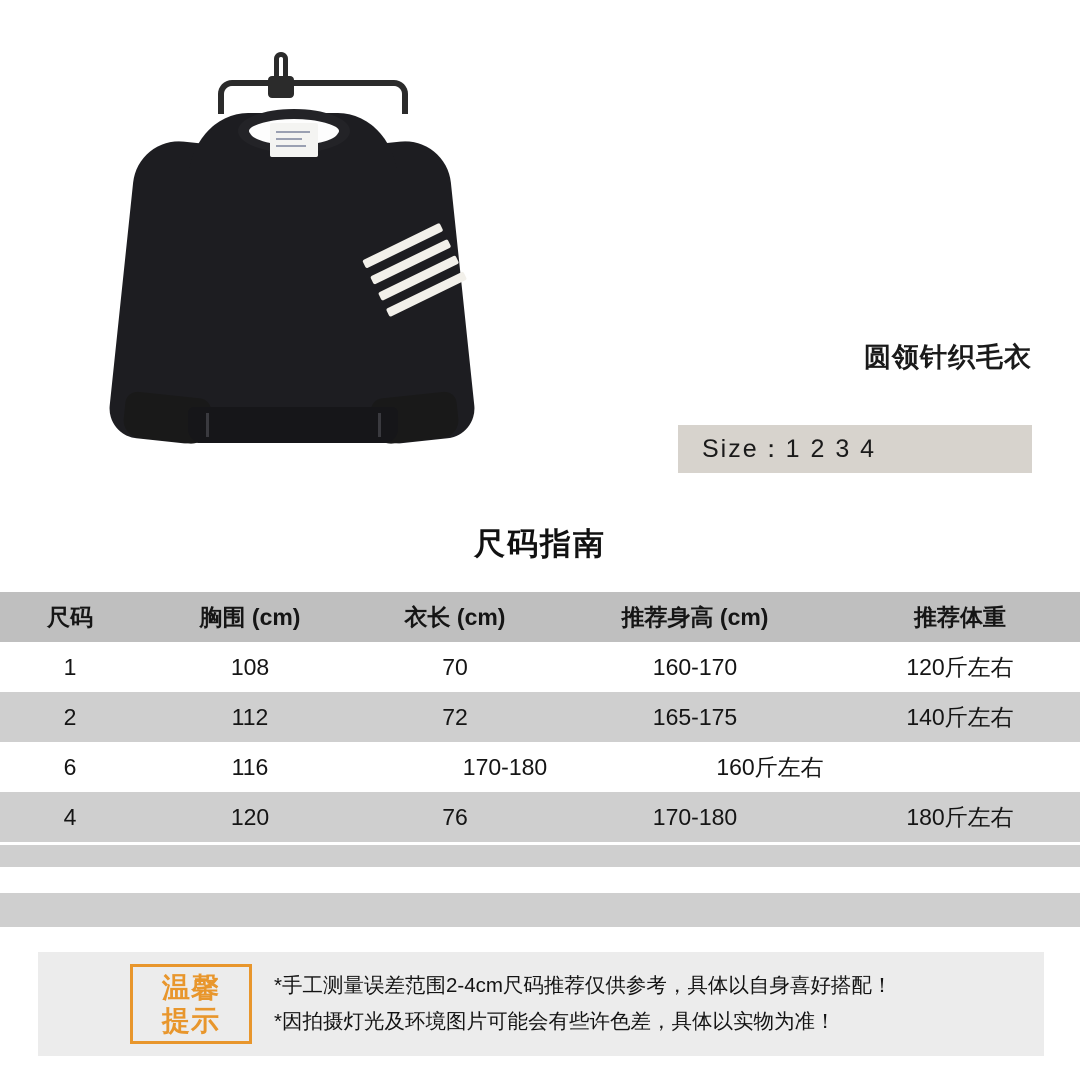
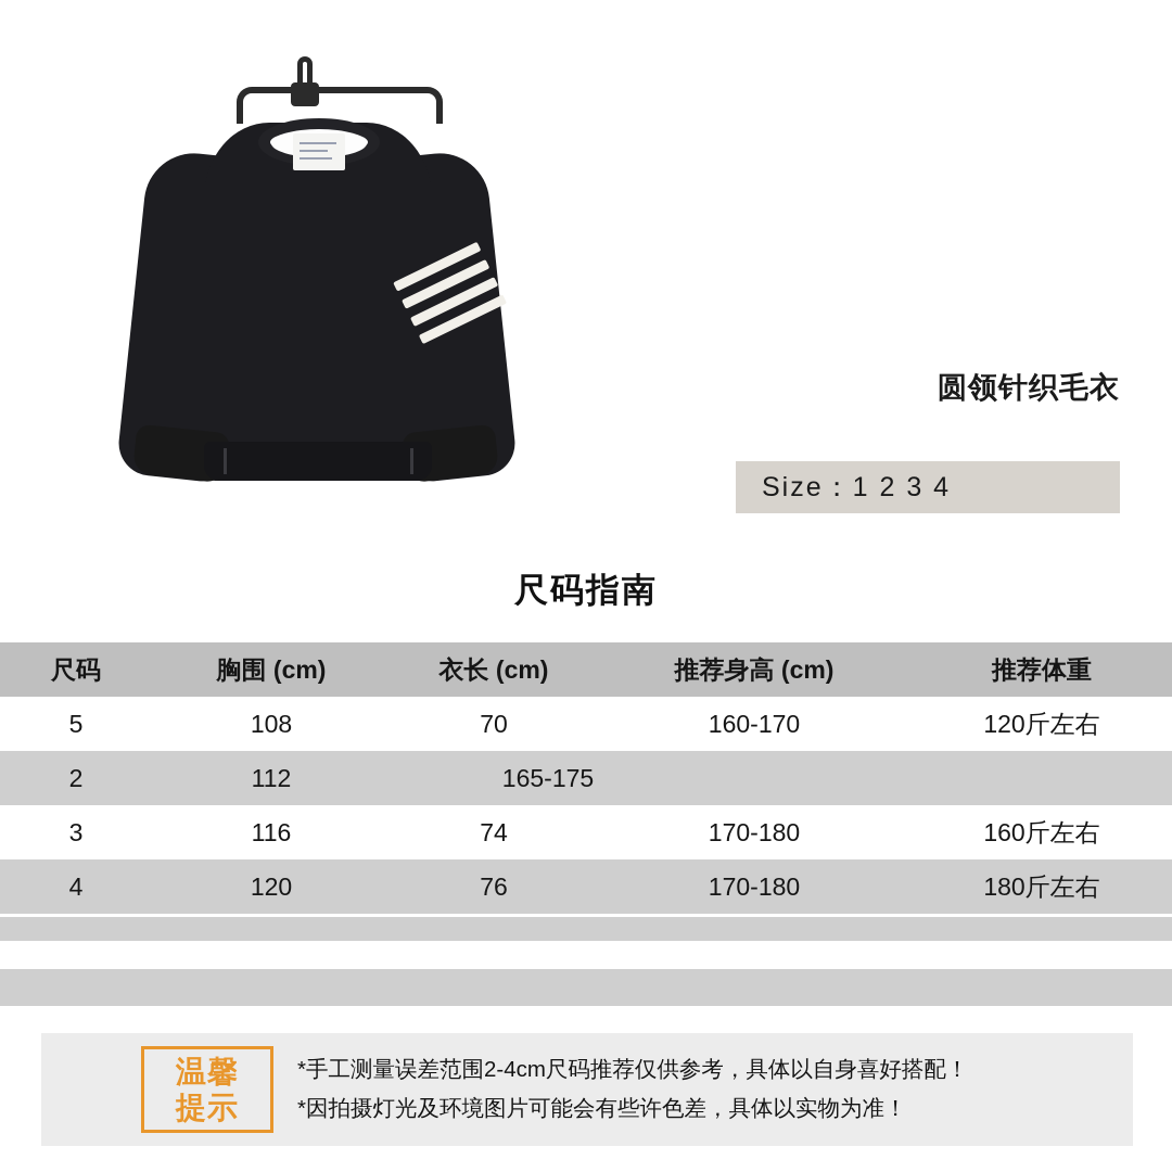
  圆领针织毛衣
  Size：1 2 3 4
  尺码指南
  尺码
  胸围 (cm)
  衣长 (cm)
  推荐身高 (cm)
  推荐体重
- 1
+ 5
  108
  70
  160-170
  120斤左右
  2
  112
- 72
  165-175
- 140斤左右
- 6
+ 3
  116
+ 74
  170-180
  160斤左右
  4
  120
  76
  170-180
  180斤左右
  温馨
  提示
  *手工测量误差范围2-4cm尺码推荐仅供参考，具体以自身喜好搭配！
  *因拍摄灯光及环境图片可能会有些许色差，具体以实物为准！
